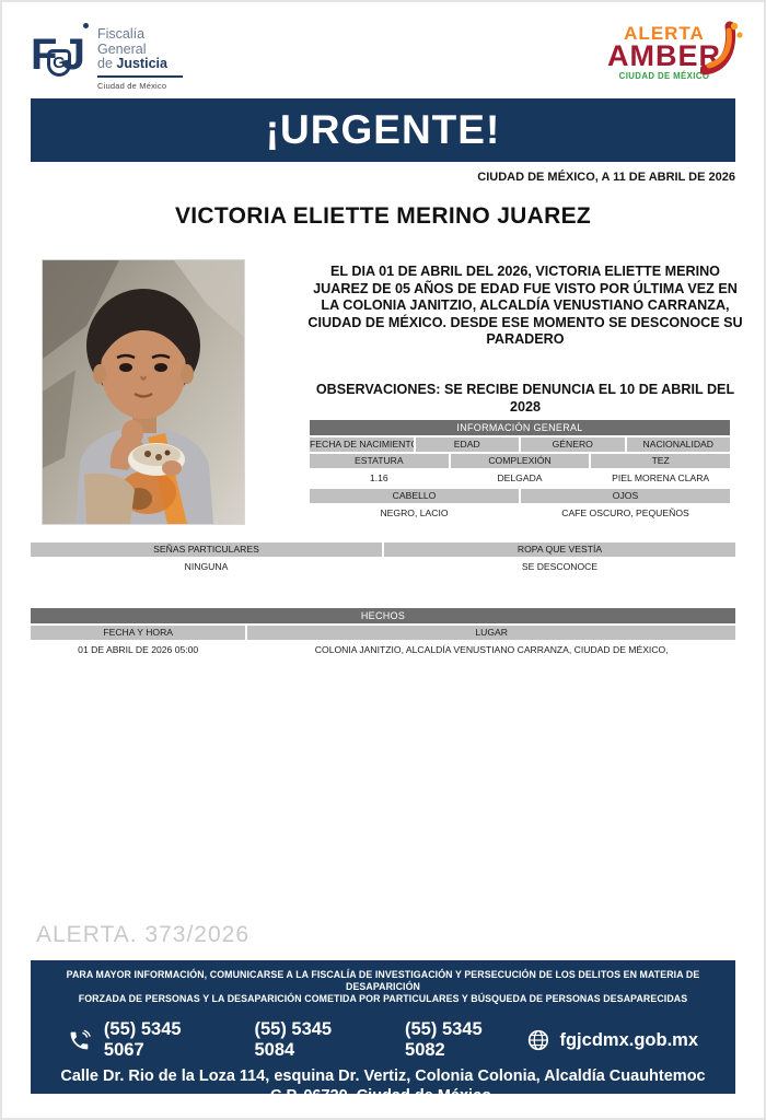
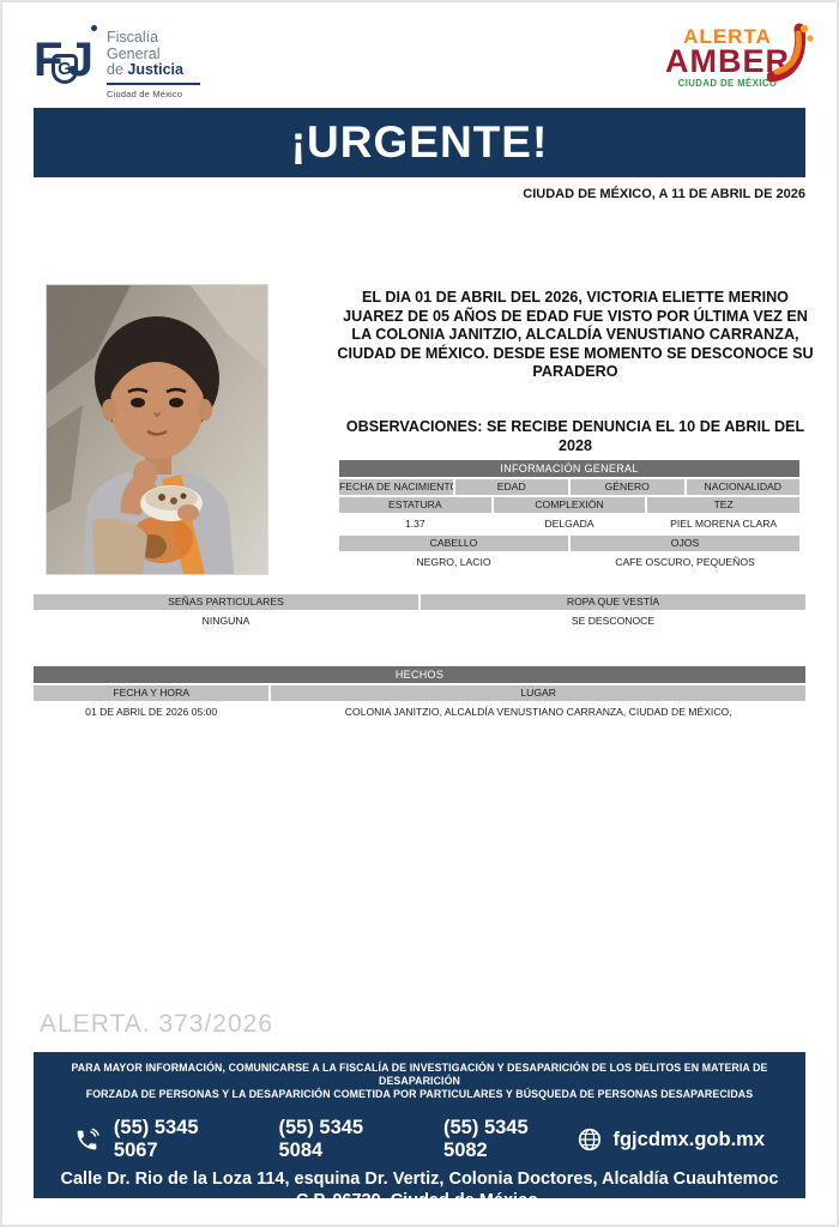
  F
  G
  J
  Fiscalía
  General
  de Justicia
  Ciudad de México
  ALERTA
  AMBER
  CIUDAD DE MÉXICO
  ¡URGENTE!
  CIUDAD DE MÉXICO, A 11 DE ABRIL DE 2026
- VICTORIA ELIETTE MERINO JUAREZ
  EL DIA 01 DE ABRIL DEL 2026, VICTORIA ELIETTE MERINO JUAREZ DE 05 AÑOS DE EDAD FUE VISTO POR ÚLTIMA VEZ EN LA COLONIA JANITZIO, ALCALDÍA VENUSTIANO CARRANZA, CIUDAD DE MÉXICO. DESDE ESE MOMENTO SE DESCONOCE SU PARADERO
  OBSERVACIONES: SE RECIBE DENUNCIA EL 10 DE ABRIL DEL 2028
  INFORMACIÓN GENERAL
  FECHA DE NACIMIENT
  EDAD
  GÉNERO
  NACIONALIDAD
  ESTATURA
  COMPLEXIÓN
  TEZ
- 1.16
+ 1.37
  DELGADA
  PIEL MORENA CLARA
  CABELLO
  OJOS
  NEGRO, LACIO
  CAFE OSCURO, PEQUEÑOS
  SEÑAS PARTICULARES
  ROPA QUE VESTÍA
  NINGUNA
  SE DESCONOCE
  HECHOS
  FECHA Y HORA
  LUGAR
  01 DE ABRIL DE 2026 05:00
  COLONIA JANITZIO, ALCALDÍA VENUSTIANO CARRANZA, CIUDAD DE MÉXICO,
  ALERTA. 373/2026
- PARA MAYOR INFORMACIÓN, COMUNICARSE A LA FISCALÍA DE INVESTIGACIÓN Y PERSECUCIÓN DE LOS DELITOS EN MATERIA DE DESAPARICIÓN
+ PARA MAYOR INFORMACIÓN, COMUNICARSE A LA FISCALÍA DE INVESTIGACIÓN Y DESAPARICIÓN DE LOS DELITOS EN MATERIA DE DESAPARICIÓN
  FORZADA DE PERSONAS Y LA DESAPARICIÓN COMETIDA POR PARTICULARES Y BÚSQUEDA DE PERSONAS DESAPARECIDAS
  (55) 5345 5067
  (55) 5345 5084
  (55) 5345 5082
  fgjcdmx.gob.mx
- Calle Dr. Rio de la Loza 114, esquina Dr. Vertiz, Colonia Colonia, Alcaldía Cuauhtemoc
+ Calle Dr. Rio de la Loza 114, esquina Dr. Vertiz, Colonia Doctores, Alcaldía Cuauhtemoc
  C.P. 06720, Ciudad de México.
